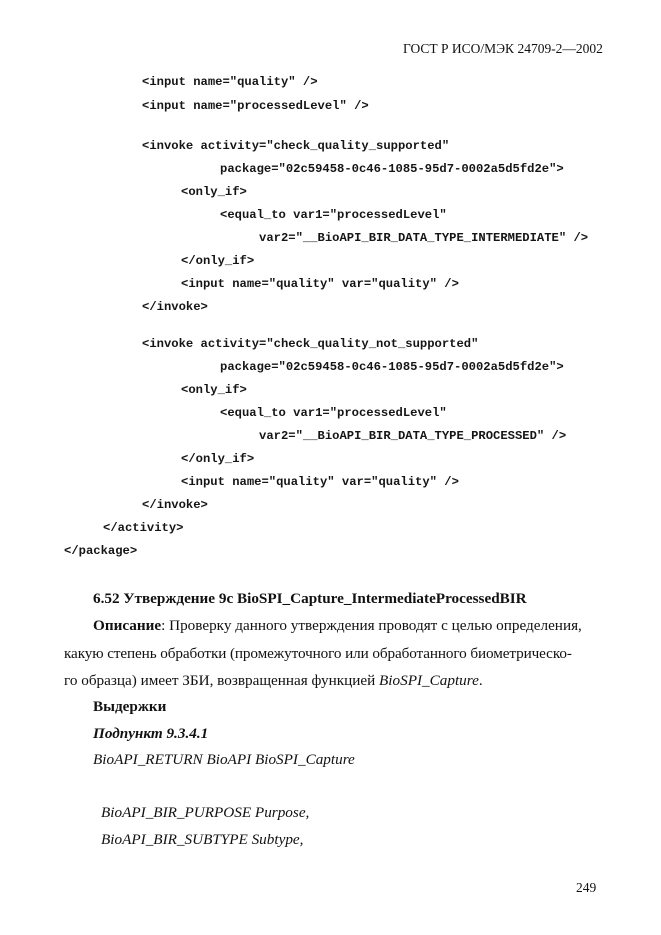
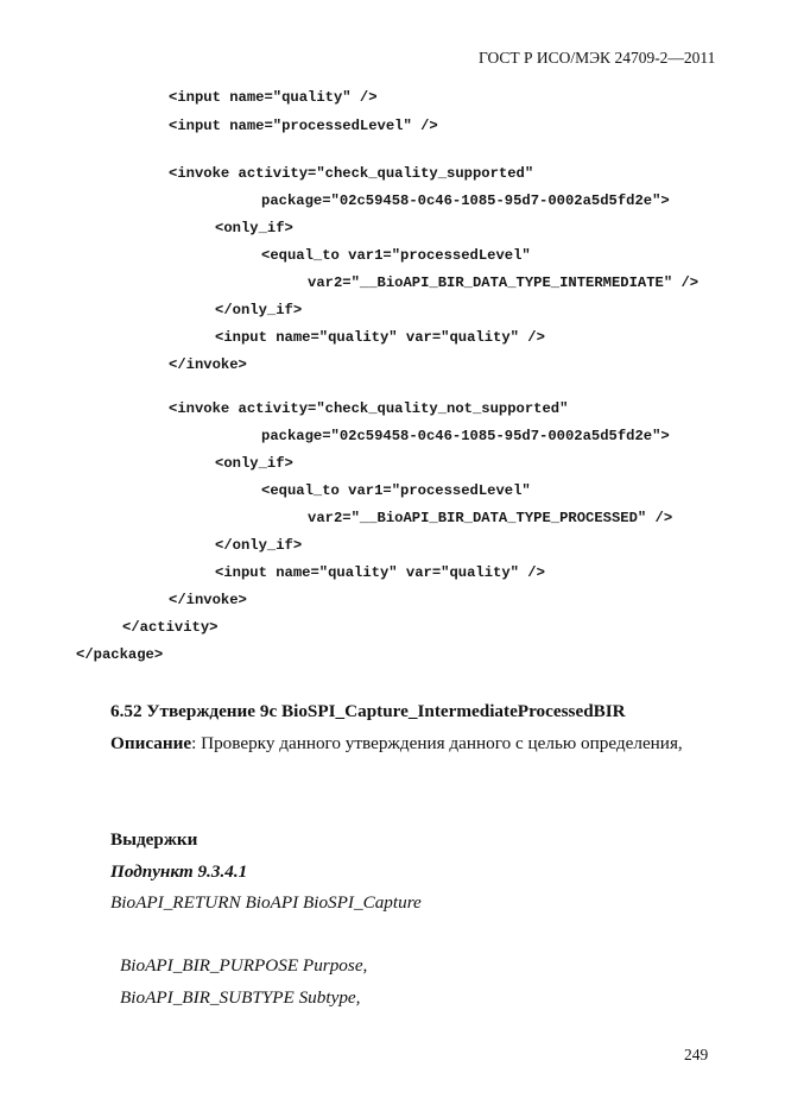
- ГОСТ Р ИСО/МЭК 24709-2—2002
+ ГОСТ Р ИСО/МЭК 24709-2—2011
  <input name="quality" />
  <input name="processedLevel" />
  <invoke activity="check_quality_supported"
  package="02c59458-0c46-1085-95d7-0002a5d5fd2e">
  <only_if>
  <equal_to var1="processedLevel"
  var2="__BioAPI_BIR_DATA_TYPE_INTERMEDIATE" />
  </only_if>
  <input name="quality" var="quality" />
  </invoke>
  <invoke activity="check_quality_not_supported"
  package="02c59458-0c46-1085-95d7-0002a5d5fd2e">
  <only_if>
  <equal_to var1="processedLevel"
  var2="__BioAPI_BIR_DATA_TYPE_PROCESSED" />
  </only_if>
  <input name="quality" var="quality" />
  </invoke>
  </activity>
  </package>
  6.52 Утверждение 9с BioSPI_Capture_IntermediateProcessedBIR
- Описание: Проверку данного утверждения проводят с целью определения,
+ Описание: Проверку данного утверждения данного с целью определения,
- какую степень обработки (промежуточного или обработанного биометрическо-
- го образца) имеет ЗБИ, возвращенная функцией BioSPI_Capture.
  Выдержки
  Подпункт 9.3.4.1
  BioAPI_RETURN BioAPI BioSPI_Capture
  BioAPI_BIR_PURPOSE Purpose,
  BioAPI_BIR_SUBTYPE Subtype,
  249
